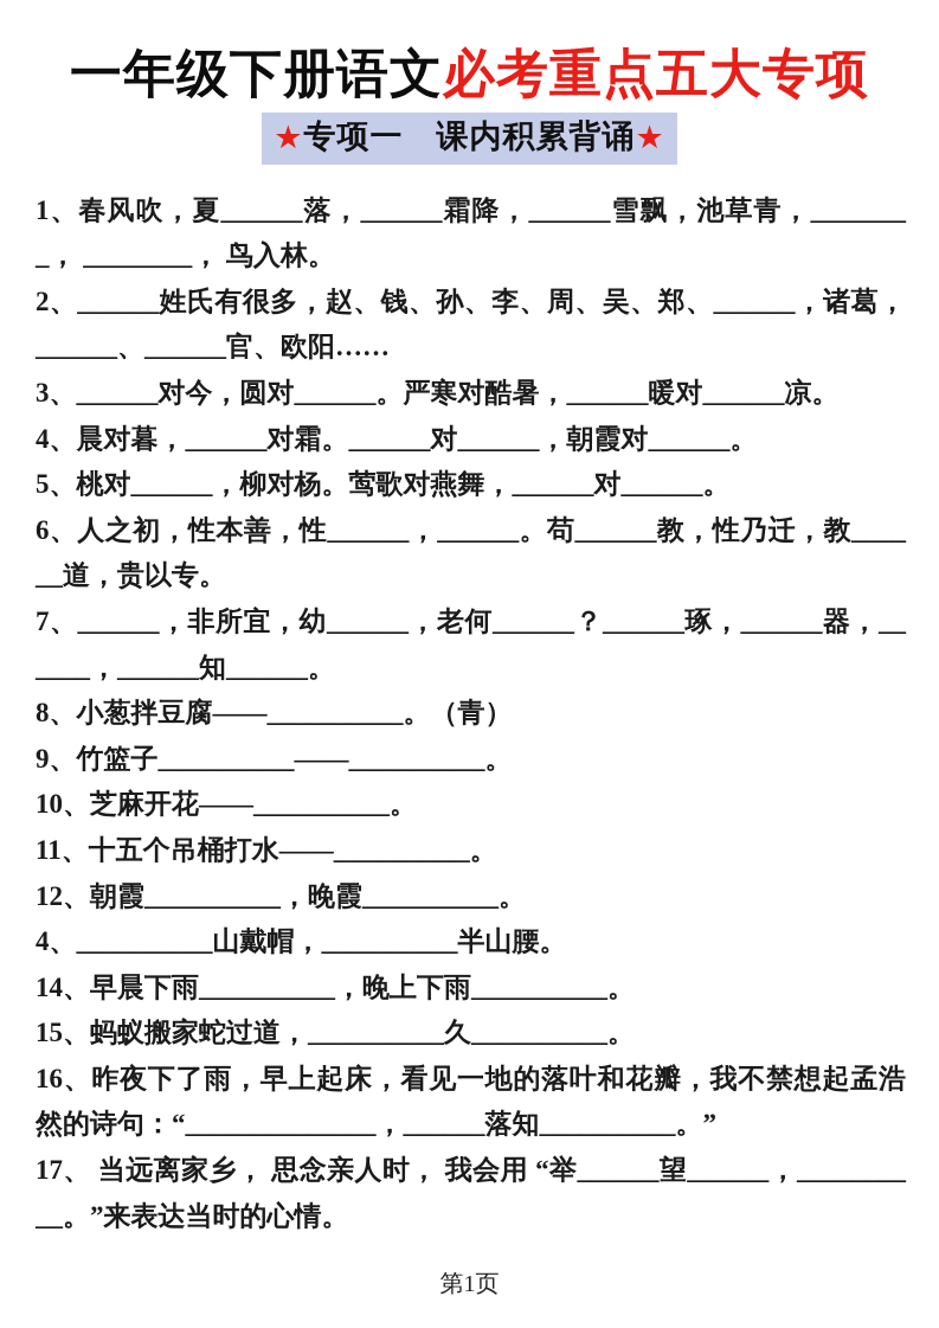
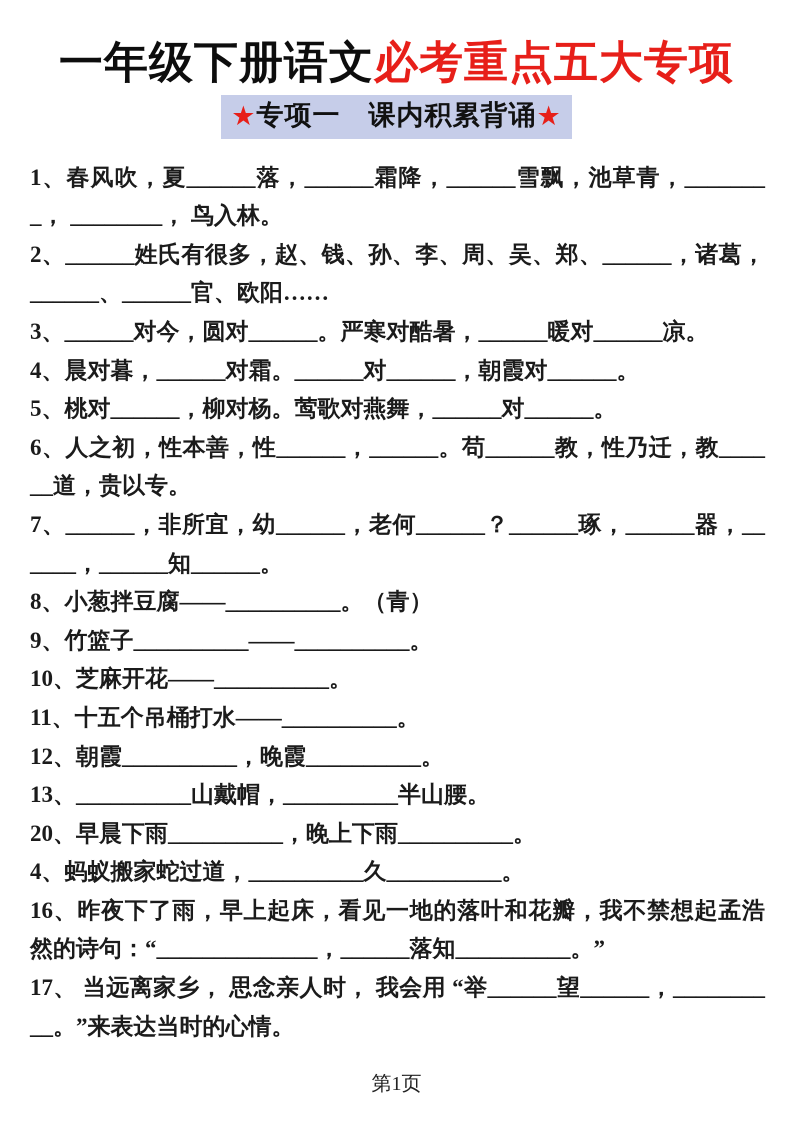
  一年级下册语文必考重点五大专项
  ★专项一 课内积累背诵★
  1、春风吹，夏______落，______霜降，______雪飘，池草青，________， ________， 鸟入林。
  2、______姓氏有很多，赵、钱、孙、李、周、吴、郑、______，诸葛，______、______官、欧阳……
  3、______对今，圆对______。严寒对酷暑，______暖对______凉。
  4、晨对暮，______对霜。______对______，朝霞对______。
  5、桃对______，柳对杨。莺歌对燕舞，______对______。
  6、人之初，性本善，性______，______。苟______教，性乃迁，教______道，贵以专。
  7、______，非所宜，幼______，老何______？______琢，______器，______，______知______。
  8、小葱拌豆腐——__________。（青）
  9、竹篮子__________——__________。
  10、芝麻开花——__________。
  11、十五个吊桶打水——__________。
  12、朝霞__________，晚霞__________。
- 4、__________山戴帽，__________半山腰。
+ 13、__________山戴帽，__________半山腰。
- 14、早晨下雨__________，晚上下雨__________。
+ 20、早晨下雨__________，晚上下雨__________。
- 15、蚂蚁搬家蛇过道，__________久__________。
+ 4、蚂蚁搬家蛇过道，__________久__________。
  16、昨夜下了雨，早上起床，看见一地的落叶和花瓣，我不禁想起孟浩然的诗句：“______________，______落知__________。”
  17、 当远离家乡， 思念亲人时， 我会用 “举______望______，__________。”来表达当时的心情。
  第1页
